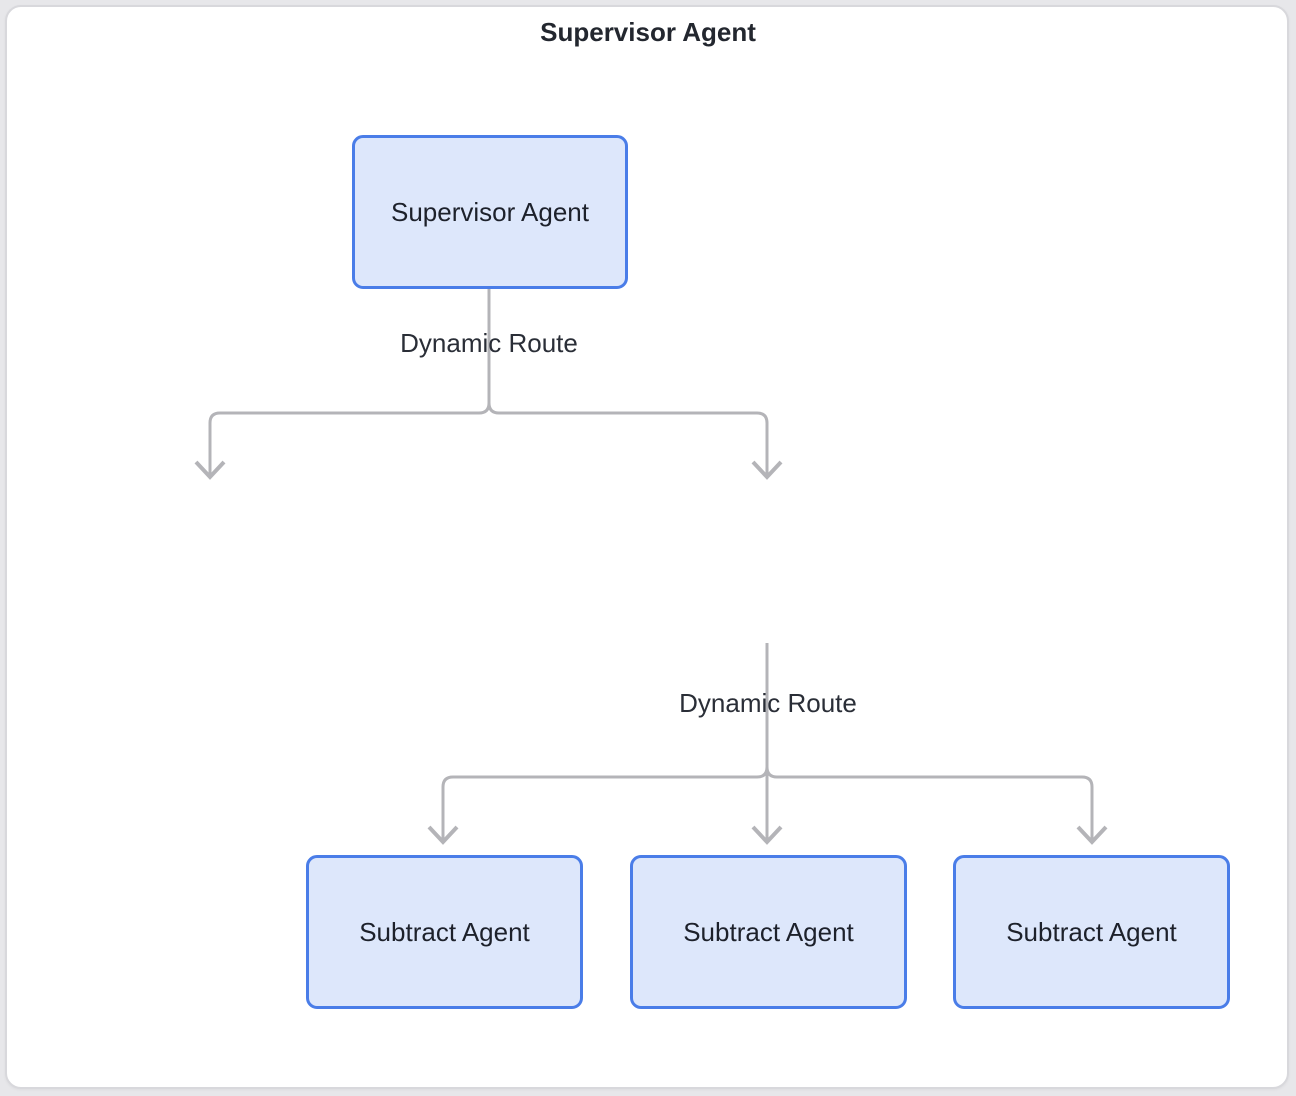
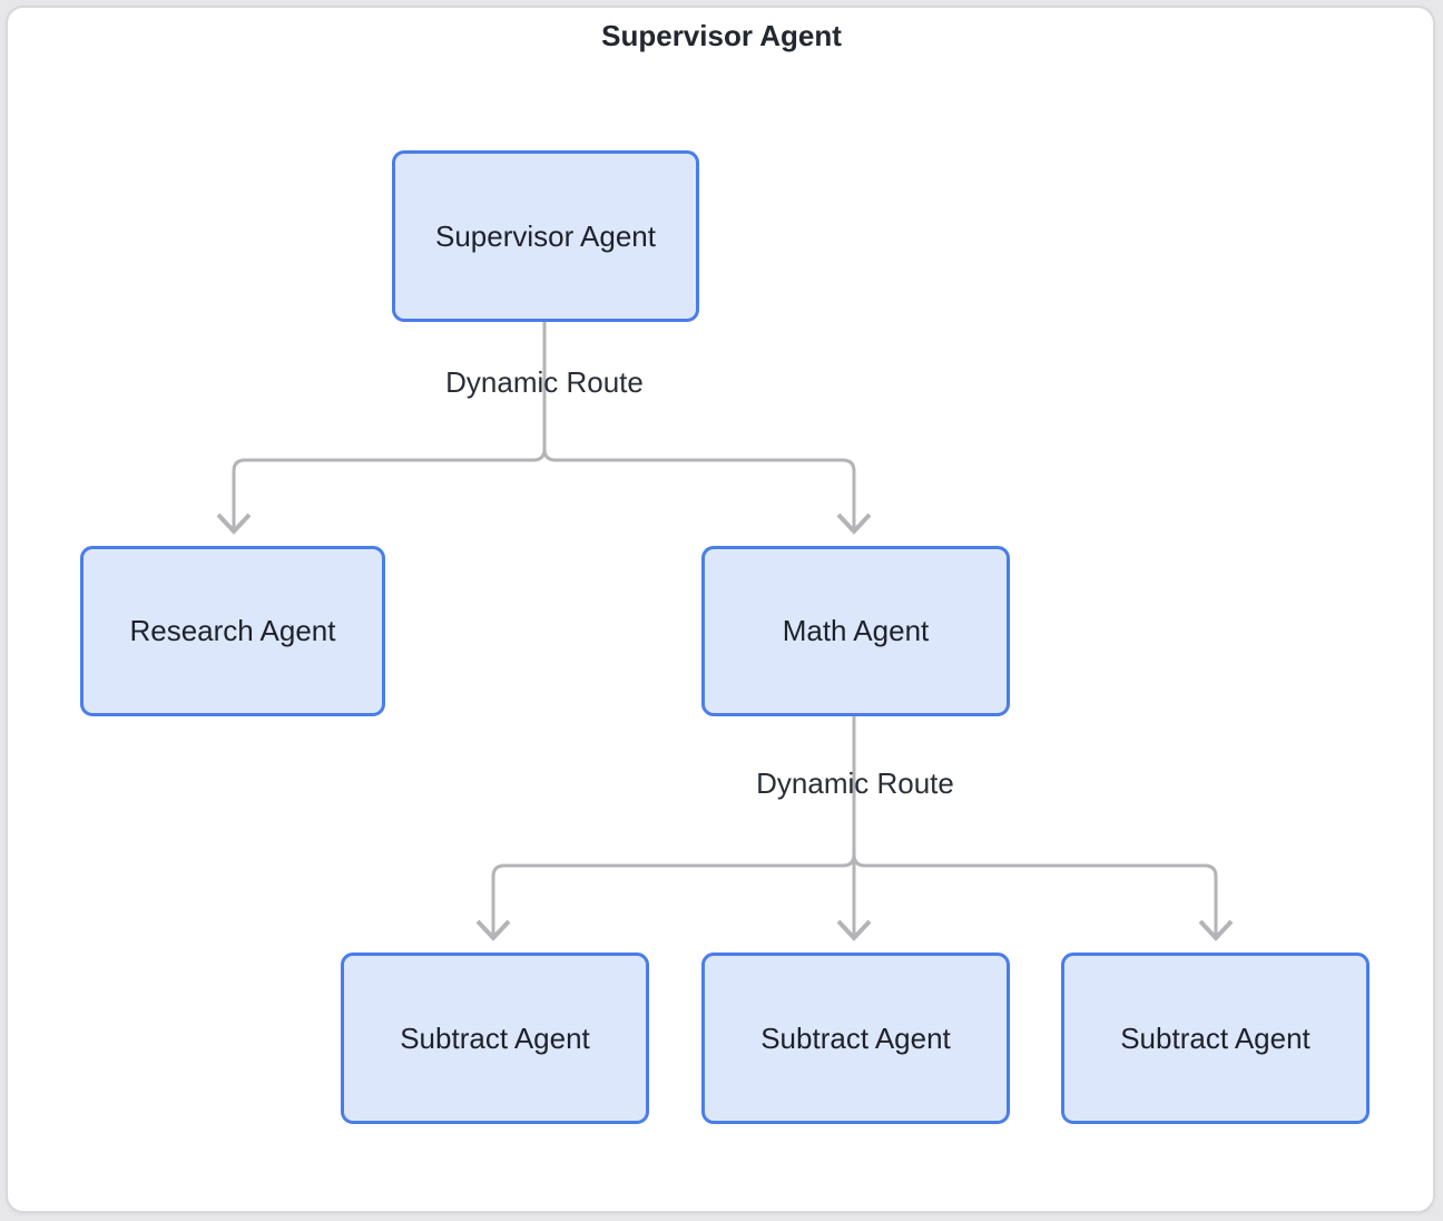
  Supervisor Agent
  Dynamic Route
  Dynamic Route
  Supervisor Agent
+ Research Agent
+ Math Agent
  Subtract Agent
  Subtract Agent
  Subtract Agent
